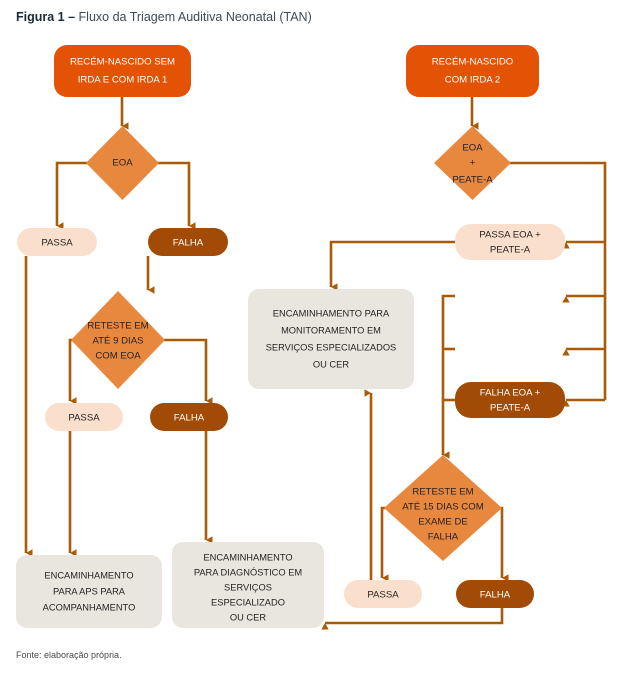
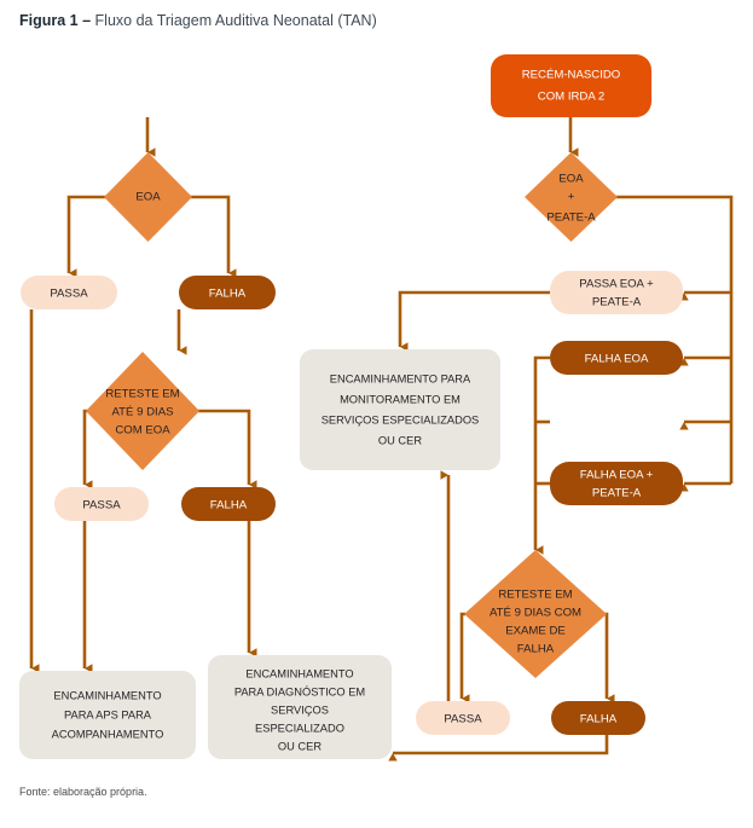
  Figura 1 – Fluxo da Triagem Auditiva Neonatal (TAN)
- RECÉM-NASCIDO SEM
- IRDA E COM IRDA 1
  RECÉM-NASCIDO
  COM IRDA 2
  EOA
  EOA
  +
  PEATE-A
  PASSA
  FALHA
  RETESTE EM
  ATÉ 9 DIAS
  COM EOA
  PASSA
  FALHA
  ENCAMINHAMENTO
  PARA APS PARA
  ACOMPANHAMENTO
  ENCAMINHAMENTO
  PARA DIAGNÓSTICO EM
  SERVIÇOS
  ESPECIALIZADO
  OU CER
  ENCAMINHAMENTO PARA
  MONITORAMENTO EM
  SERVIÇOS ESPECIALIZADOS
  OU CER
  PASSA EOA +
  PEATE-A
+ FALHA EOA
  FALHA EOA +
  PEATE-A
  RETESTE EM
- ATÉ 15 DIAS COM
+ ATÉ 9 DIAS COM
  EXAME DE
  FALHA
  PASSA
  FALHA
  Fonte: elaboração própria.
